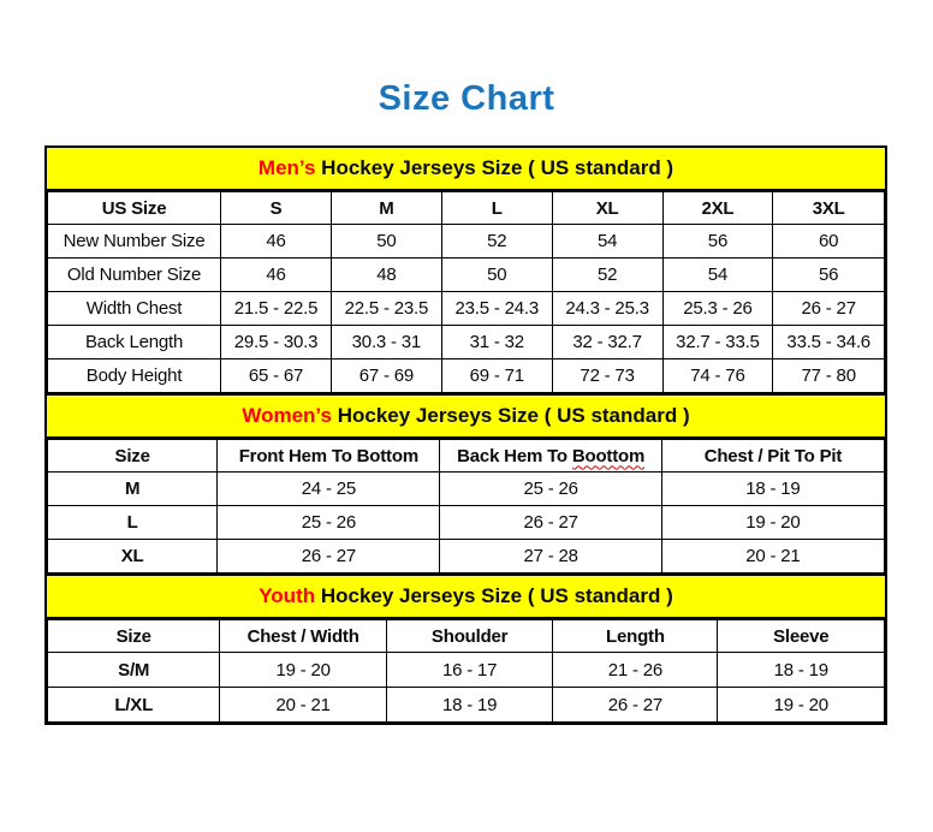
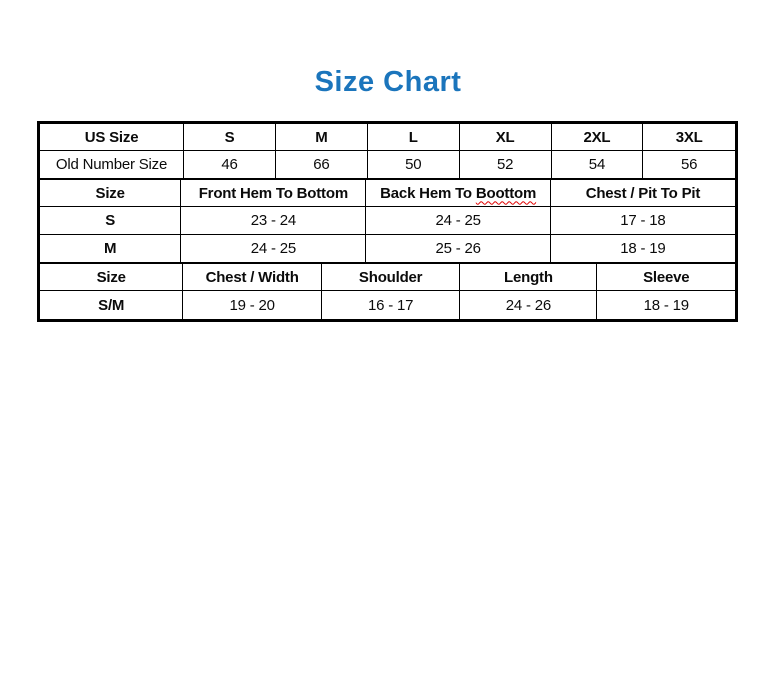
  Size Chart
- Men’s Hockey Jerseys Size ( US standard )
  US Size	S	M	L	XL	2XL	3XL
- New Number Size	46	50	52	54	56	60
- Old Number Size	46	48	50	52	54	56
+ Old Number Size	46	66	50	52	54	56
- Width Chest	21.5 - 22.5	22.5 - 23.5	23.5 - 24.3	24.3 - 25.3	25.3 - 26	26 - 27
- Back Length	29.5 - 30.3	30.3 - 31	31 - 32	32 - 32.7	32.7 - 33.5	33.5 - 34.6
- Body Height	65 - 67	67 - 69	69 - 71	72 - 73	74 - 76	77 - 80
- Women’s Hockey Jerseys Size ( US standard )
  Size	Front Hem To Bottom	Back Hem To Boottom	Chest / Pit To Pit
+ S	23 - 24	24 - 25	17 - 18
  M	24 - 25	25 - 26	18 - 19
- L	25 - 26	26 - 27	19 - 20
- XL	26 - 27	27 - 28	20 - 21
- Youth Hockey Jerseys Size ( US standard )
  Size	Chest / Width	Shoulder	Length	Sleeve
- S/M	19 - 20	16 - 17	21 - 26	18 - 19
+ S/M	19 - 20	16 - 17	24 - 26	18 - 19
- L/XL	20 - 21	18 - 19	26 - 27	19 - 20
